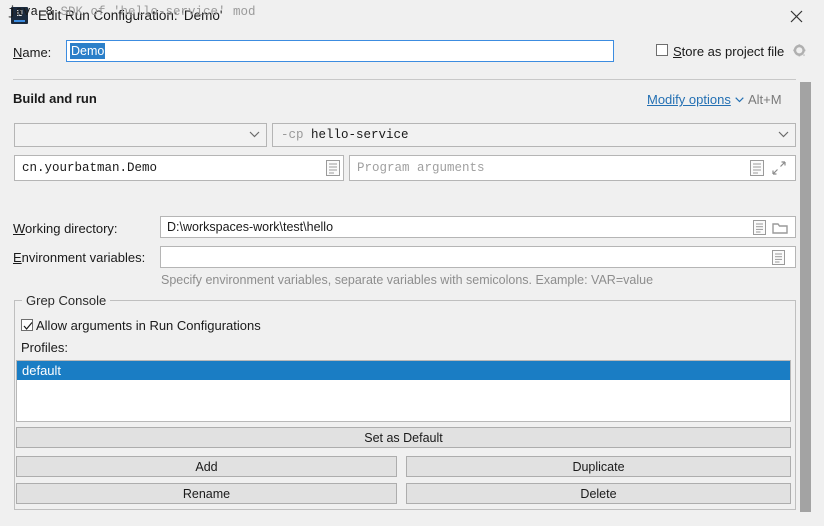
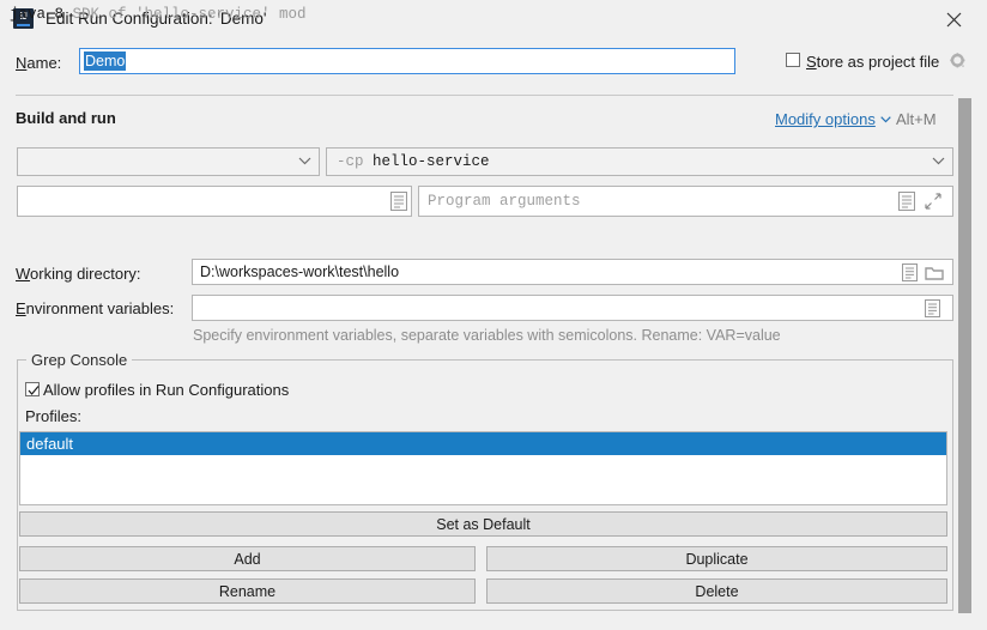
  IJ
  Edit Run Configuration: 'Demo'
  Name:
  Demo
  Store as project file
  Build and run
  Modify options
  Alt+M
  java 8 SDK of 'hello-service' mod
  -cp hello-service
- cn.yourbatman.Demo
  Program arguments
  Working directory:
  D:\workspaces-work\test\hello
  Environment variables:
- Specify environment variables, separate variables with semicolons. Example: VAR=value
+ Specify environment variables, separate variables with semicolons. Rename: VAR=value
  Grep Console
- Allow arguments in Run Configurations
+ Allow profiles in Run Configurations
  Profiles:
  default
  Set as Default
  Add
  Duplicate
  Rename
  Delete
